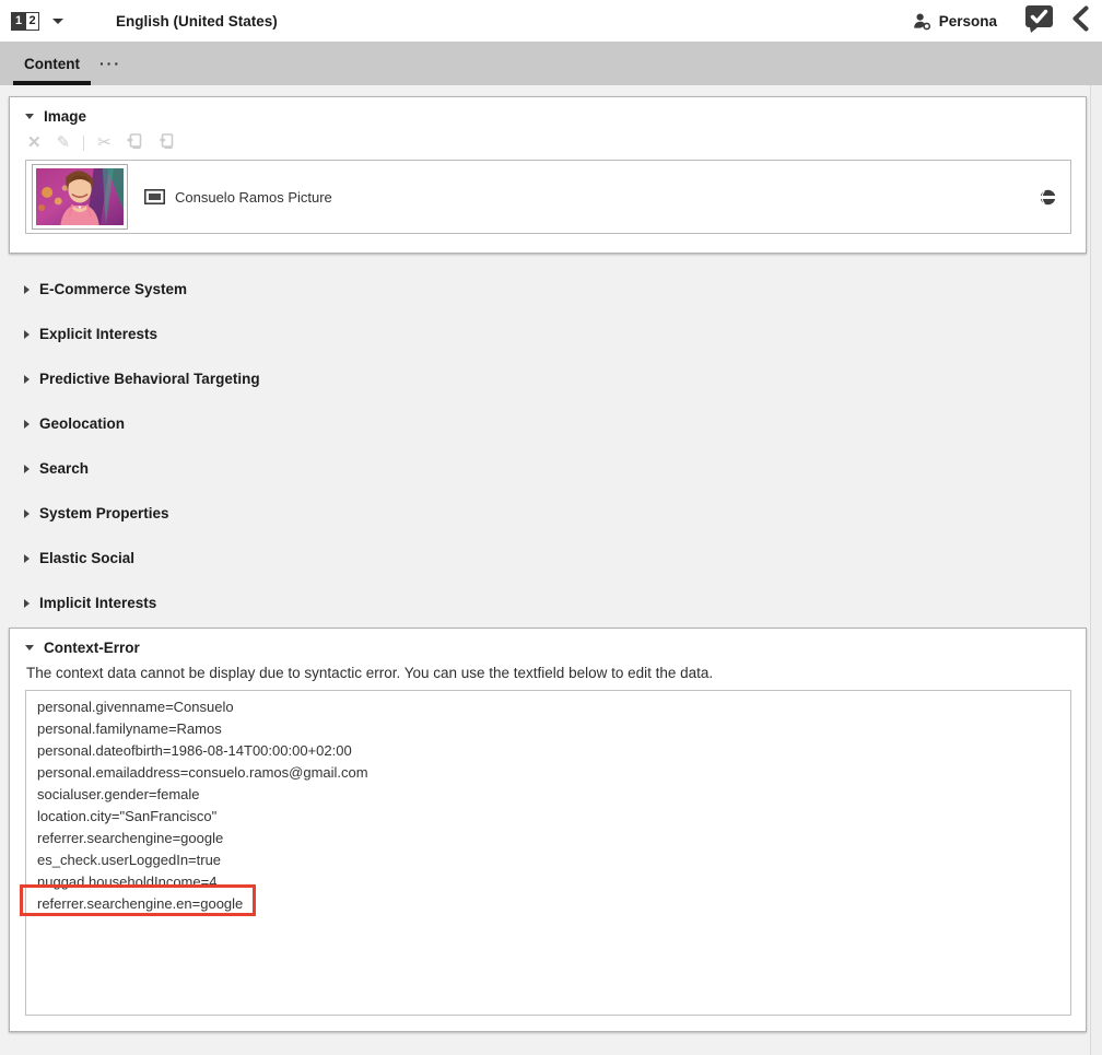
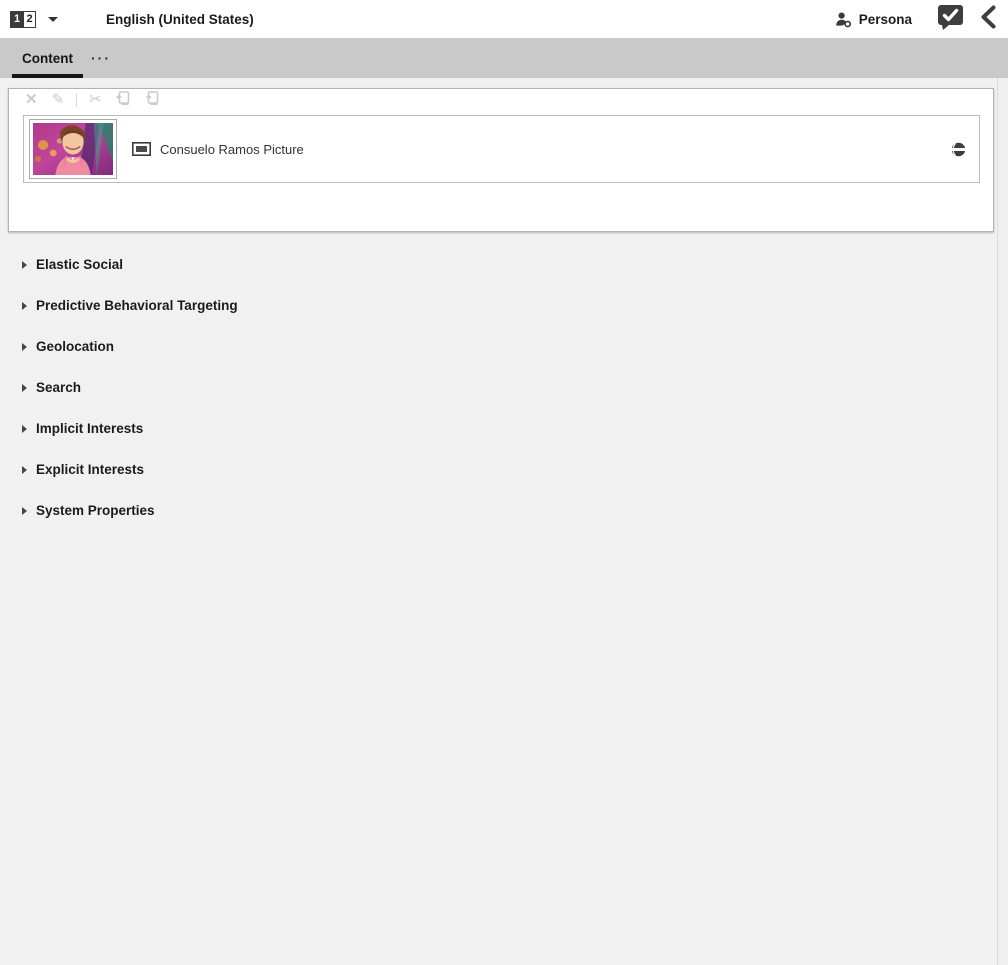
  1
  2
  English (United States)
  Persona
  Content
  ···
- Image
  ✕
  ✎
  ✂
  Consuelo Ramos Picture
- E-Commerce System
- Explicit Interests
+ Elastic Social
  Predictive Behavioral Targeting
  Geolocation
  Search
- System Properties
+ Implicit Interests
- Elastic Social
+ Explicit Interests
- Implicit Interests
+ System Properties
- Context-Error
- The context data cannot be display due to syntactic error. You can use the textfield below to edit the data.
- personal.givenname=Consuelo
- personal.familyname=Ramos
- personal.dateofbirth=1986-08-14T00:00:00+02:00
- personal.emailaddress=consuelo.ramos@gmail.com
- socialuser.gender=female
- location.city="SanFrancisco"
- referrer.searchengine=google
- es_check.userLoggedIn=true
- nuggad.householdIncome=4
- referrer.searchengine.en=google
